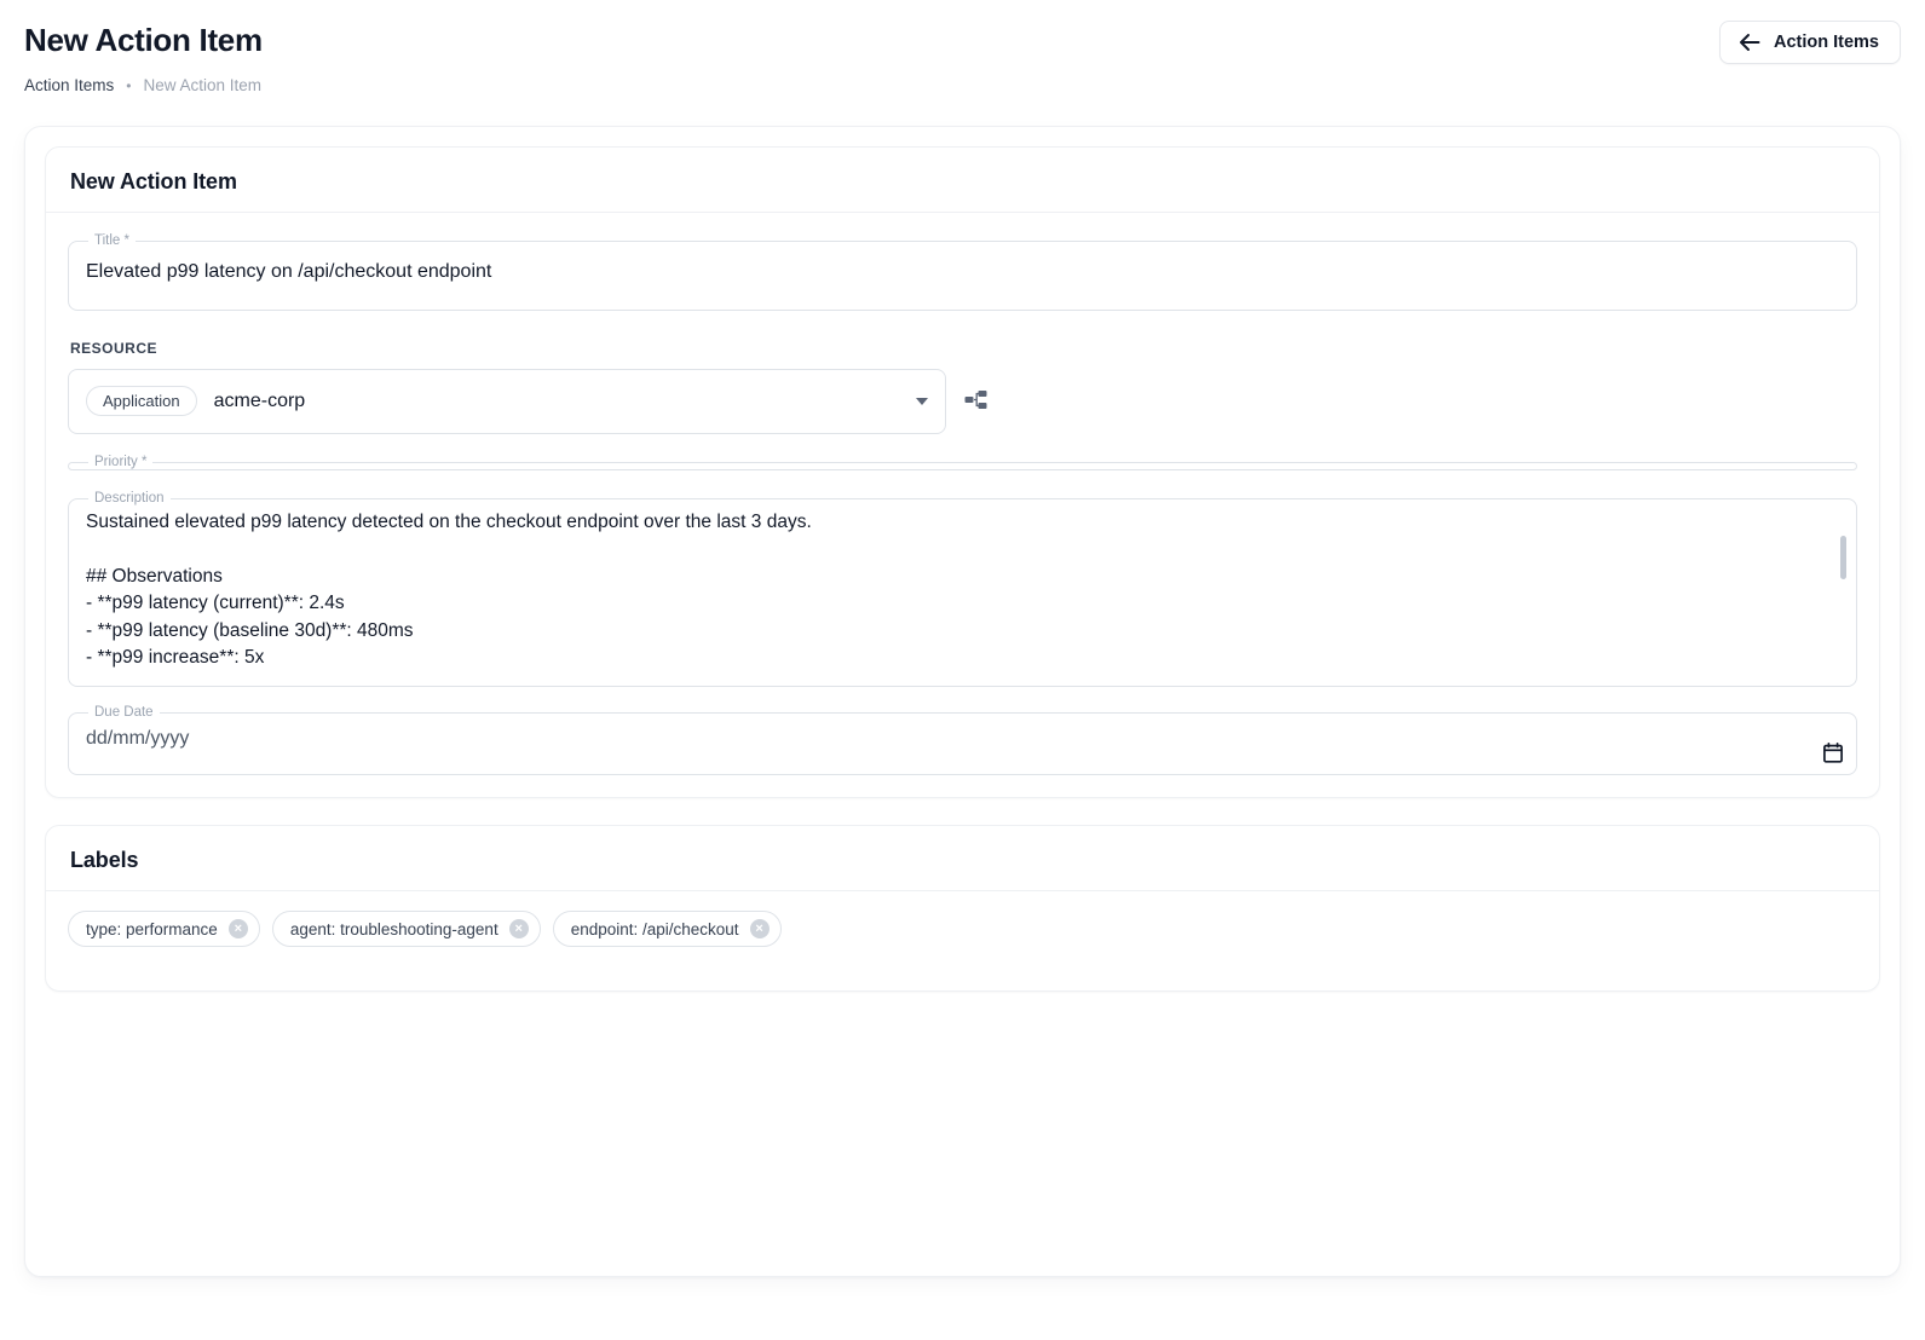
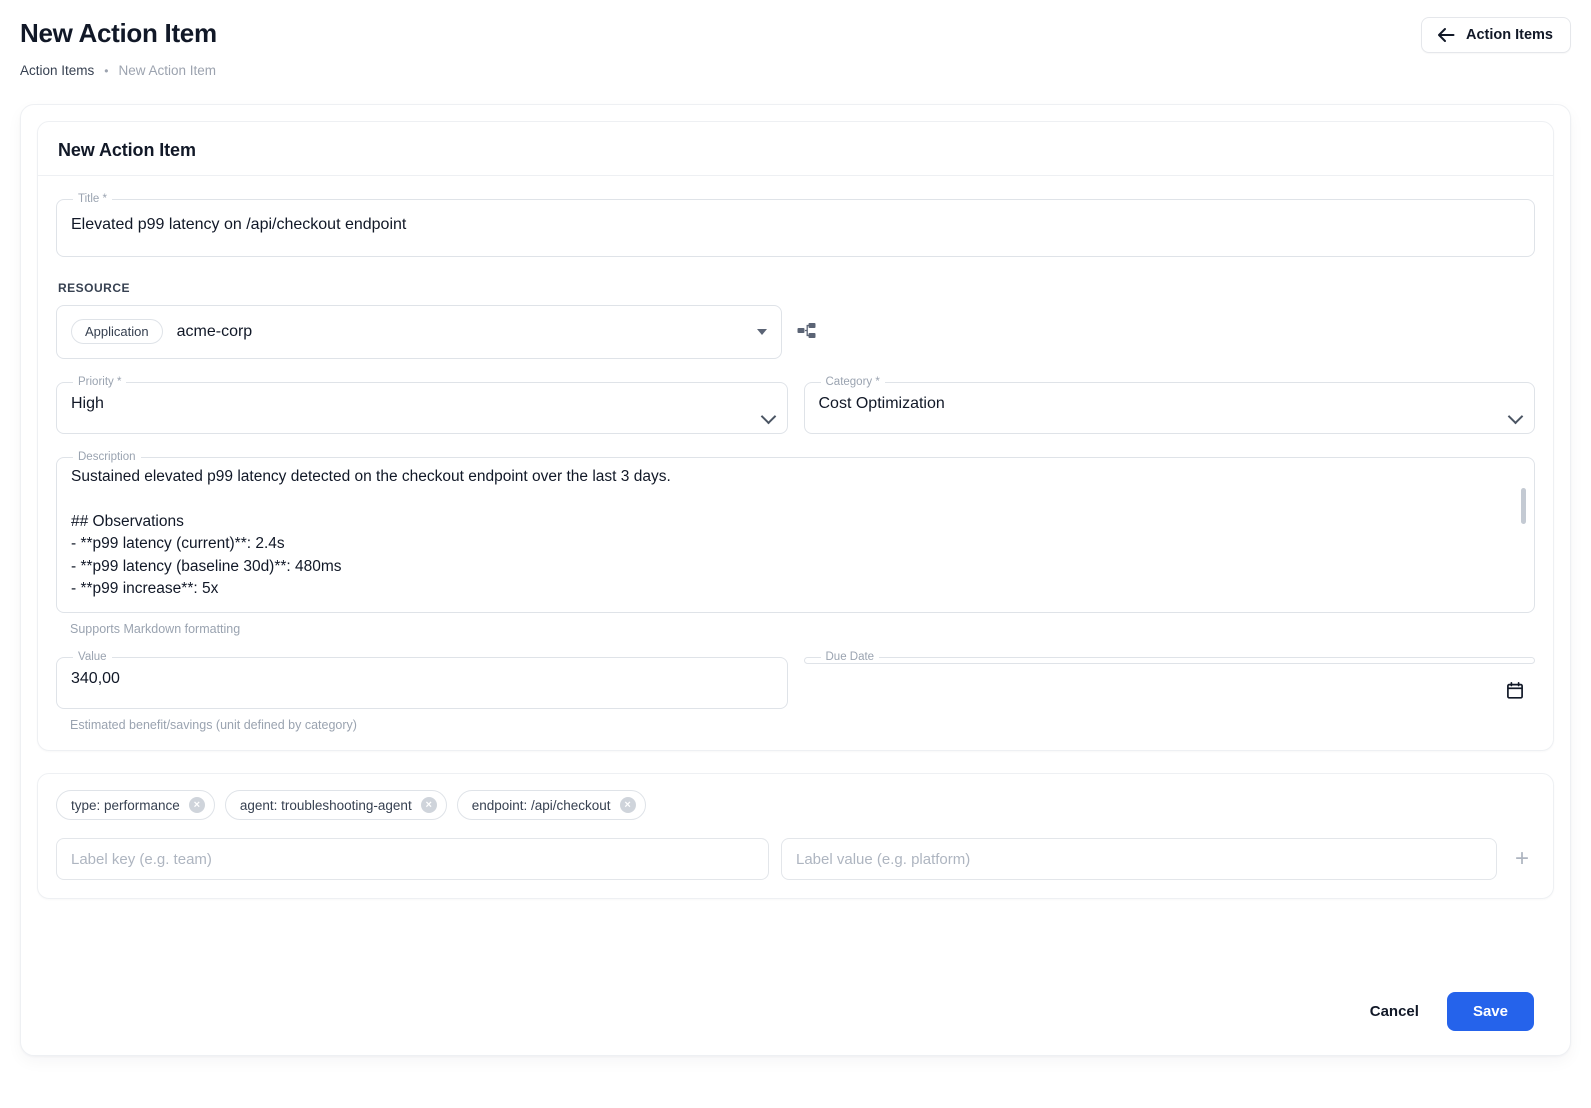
  New Action Item
  Action Items
  •
  New Action Item
  Action Items
  New Action Item
  Title *
  Elevated p99 latency on /api/checkout endpoint
  RESOURCE
  Application
  acme-corp
  Priority *
+ High
+ Category *
+ Cost Optimization
  Description
  Sustained elevated p99 latency detected on the checkout endpoint over the last 3 days.
  ## Observations
  - **p99 latency (current)**: 2.4s
  - **p99 latency (baseline 30d)**: 480ms
  - **p99 increase**: 5x
+ Supports Markdown formatting
+ Value
+ 340,00
+ Estimated benefit/savings (unit defined by category)
  Due Date
- dd/mm/yyyy
- Labels
  type: performance
  ×
  agent: troubleshooting-agent
  ×
  endpoint: /api/checkout
  ×
+ Label key (e.g. team)
+ Label value (e.g. platform)
+ +
+ Cancel
+ Save
